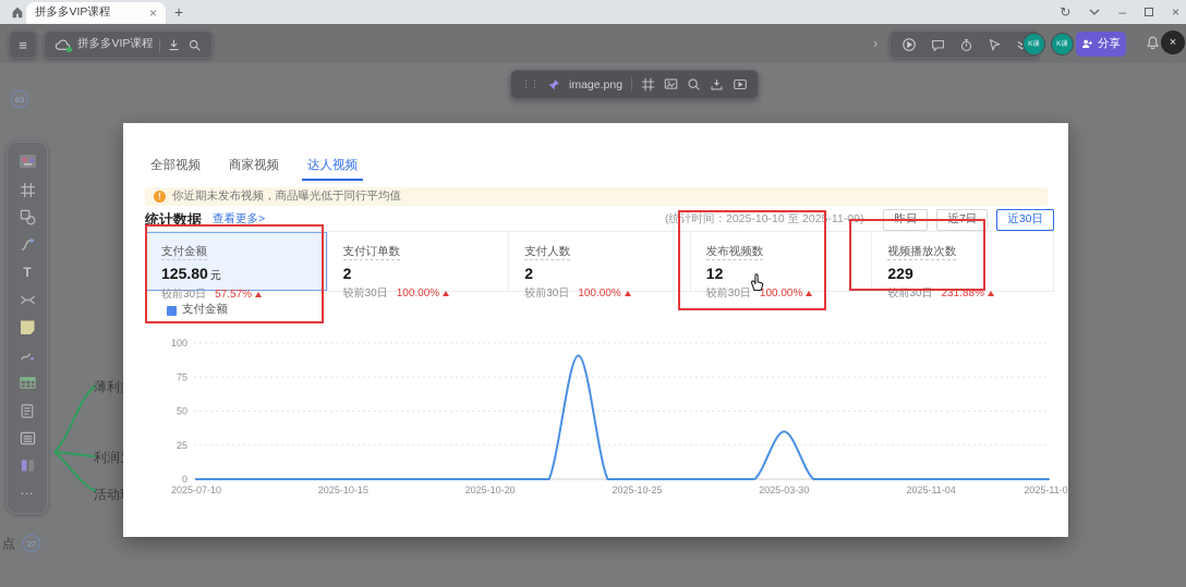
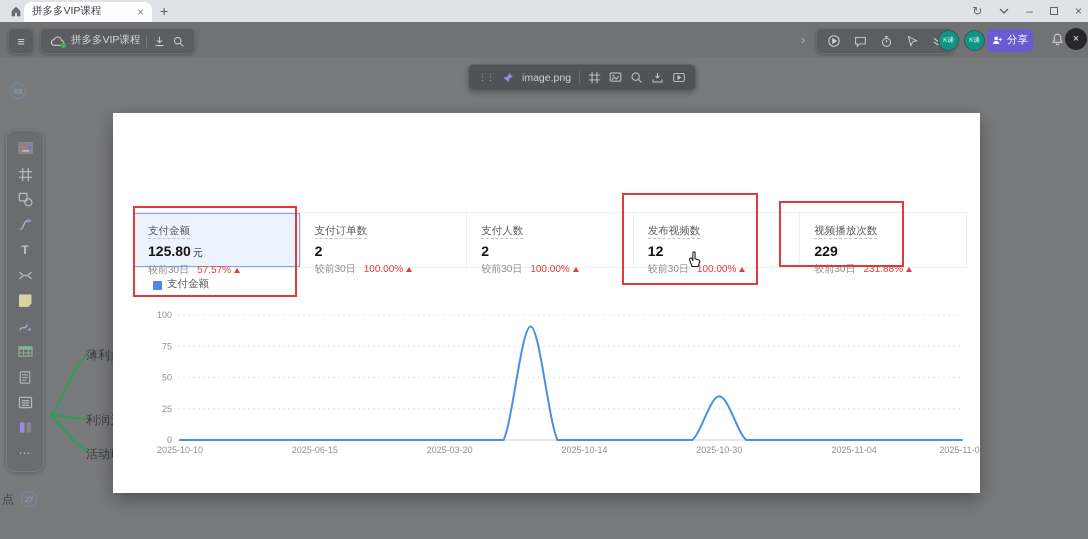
  拼多多VIP课程
  ×
  +
  ↻
  –
  ×
  ≡
  拼多多VIP课程
  ›
  分享
  ×
  63
  T
  ⋯
  27
  点
  ⋮⋮
  image.png
- 全部视频
- 商家视频
- 达人视频
- !
- 你近期未发布视频，商品曝光低于同行平均值
- 统计数据
- 查看更多>
- (统计时间：2025-10-10 至 2025-11-09)
- 昨日
- 近7日
- 近30日
  支付金额
  125.80 元
  较前30日
  57.57%
  支付订单数
  2
  较前30日
  100.00%
  支付人数
  2
  较前30日
  100.00%
  发布视频数
  12
  较前30日
  100.00%
  视频播放次数
  229
  较前30日
  231.88%
  支付金额
  0
  25
  50
  75
  100
- 2025-07-10
+ 2025-10-10
- 2025-10-15
+ 2025-06-15
- 2025-10-20
+ 2025-03-20
- 2025-10-25
+ 2025-10-14
- 2025-03-30
+ 2025-10-30
  2025-11-04
  2025-11-0
